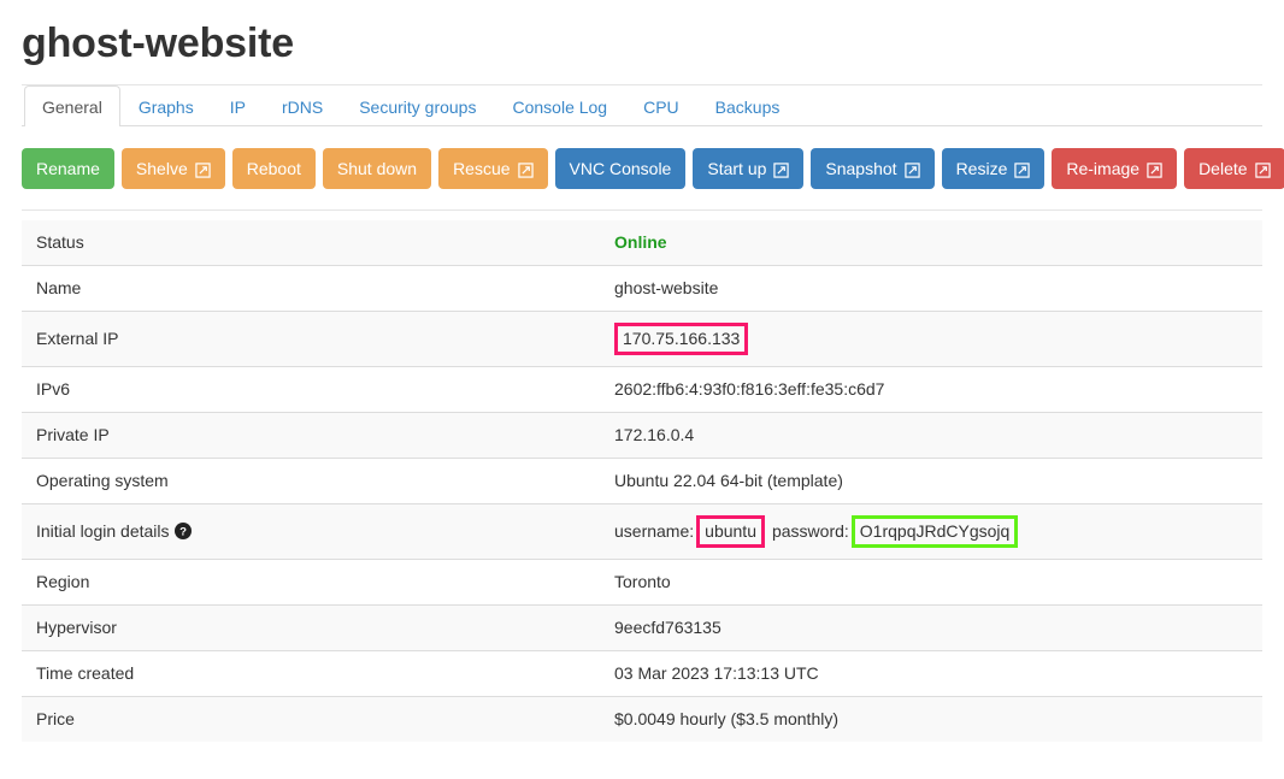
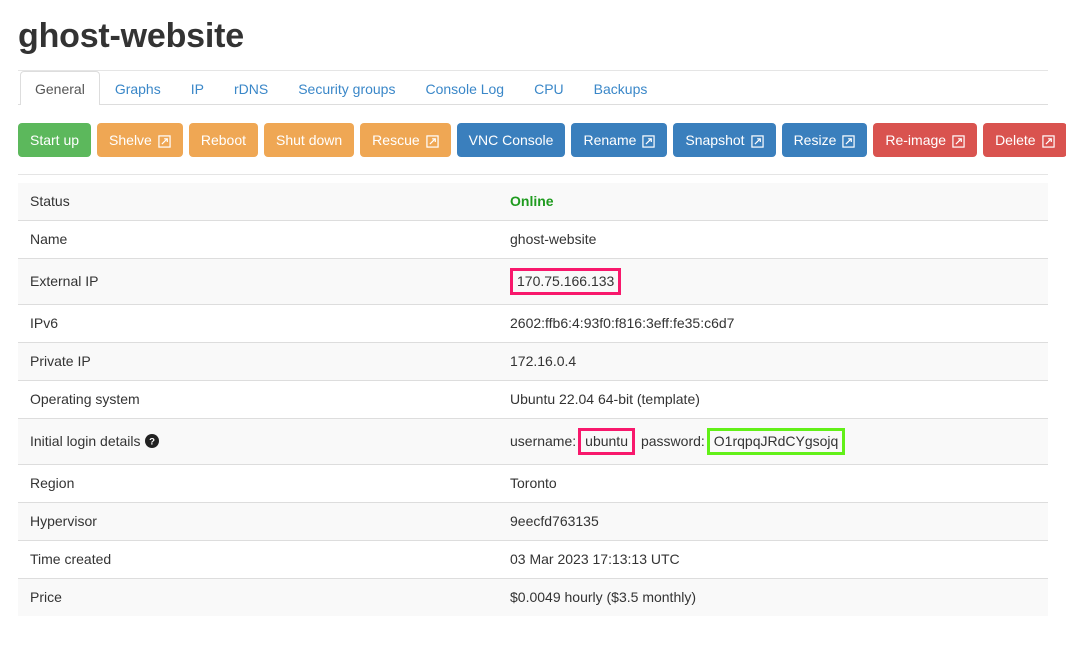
  ghost-website
  General
  Graphs
  IP
  rDNS
  Security groups
  Console Log
  CPU
  Backups
- Rename
+ Start up
  Shelve
  Reboot
  Shut down
  Rescue
  VNC Console
- Start up
+ Rename
  Snapshot
  Resize
  Re-image
  Delete
  Status	Online
  Name	ghost-website
  External IP	170.75.166.133
  IPv6	2602:ffb6:4:93f0:f816:3eff:fe35:c6d7
  Private IP	172.16.0.4
  Operating system	Ubuntu 22.04 64-bit (template)
  Initial login details ?	username: ubuntu password: O1rqpqJRdCYgsojq
  Region	Toronto
  Hypervisor	9eecfd763135
  Time created	03 Mar 2023 17:13:13 UTC
  Price	$0.0049 hourly ($3.5 monthly)
